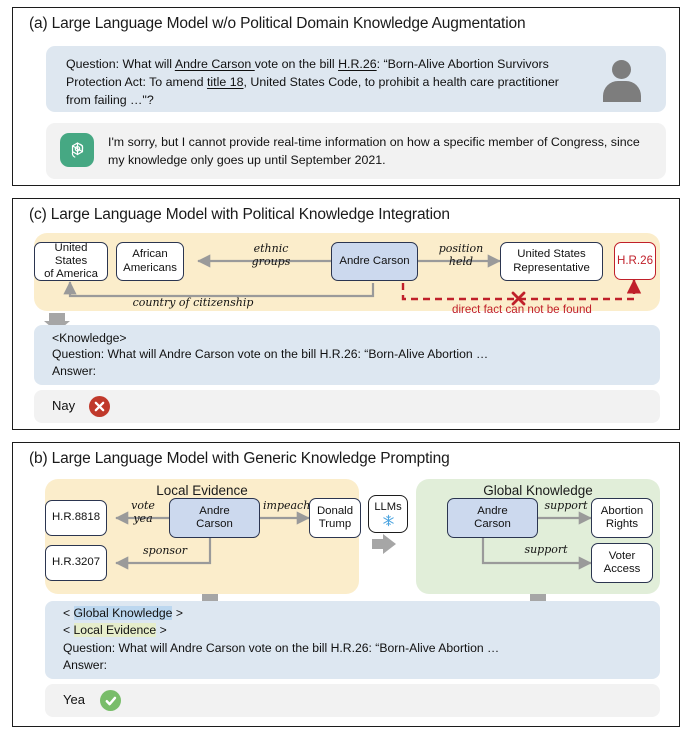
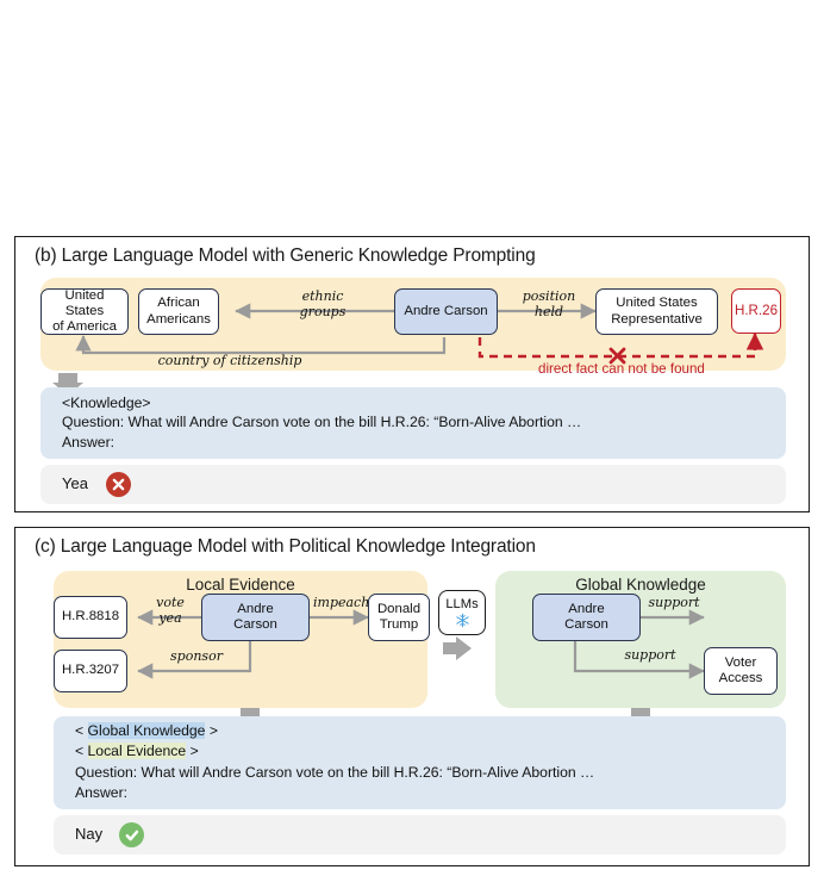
- (a) Large Language Model w/o Political Domain Knowledge Augmentation
- Question: What will Andre Carson vote on the bill H.R.26: “Born-Alive Abortion Survivors Protection Act: To amend title 18, United States Code, to prohibit a health care practitioner from failing …"?
- I'm sorry, but I cannot provide real-time information on how a specific member of Congress, since my knowledge only goes up until September 2021.
- (c) Large Language Model with Political Knowledge Integration
+ (b) Large Language Model with Generic Knowledge Prompting
  United States
  of America
  African
  Americans
  Andre Carson
  United States
  Representative
  H.R.26
  ethnic
  groups
  position
  held
  country of citizenship
  direct fact can not be found
  <Knowledge>
  Question: What will Andre Carson vote on the bill H.R.26: “Born-Alive Abortion …
  Answer:
- Nay
+ Yea
- (b) Large Language Model with Generic Knowledge Prompting
+ (c) Large Language Model with Political Knowledge Integration
  Local Evidence
  Global Knowledge
  LLMs
  H.R.8818
  H.R.3207
  Andre
  Carson
  Donald
  Trump
  vote
  yea
  sponsor
  impeach
  Andre
  Carson
- Abortion
- Rights
  Voter
  Access
  support
  support
  < Global Knowledge >
  < Local Evidence >
  Question: What will Andre Carson vote on the bill H.R.26: “Born-Alive Abortion …
  Answer:
- Yea
+ Nay
